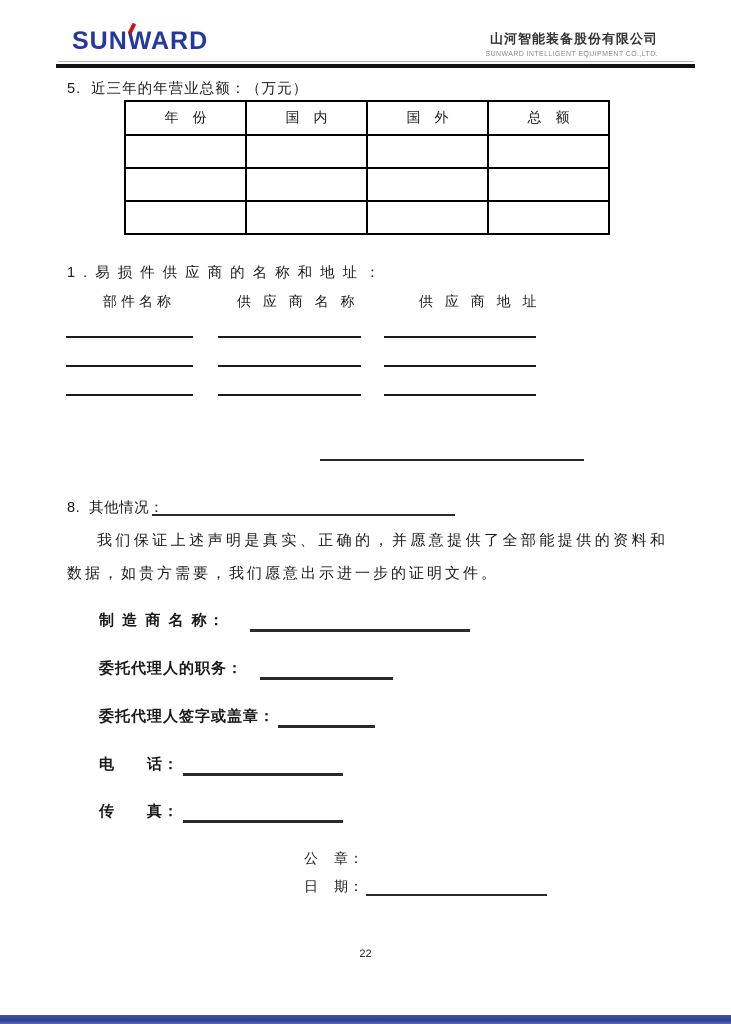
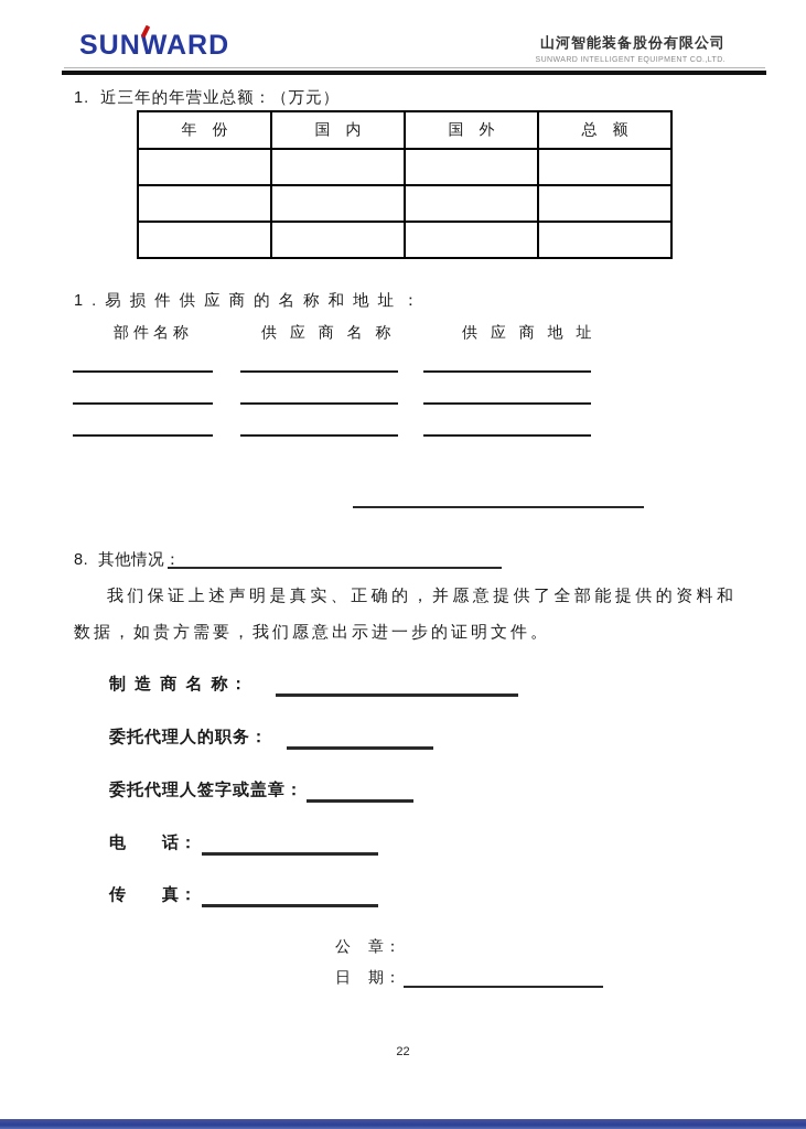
  SUNWARD
  山河智能装备股份有限公司
- 5. 近三年的年营业总额：（万元）
+ 1. 近三年的年营业总额：（万元）
  年 份	国 内	国 外	总 额
  1.易损件供应商的名称和地址：
  部件名称
  供 应 商 名 称
  供 应 商 地 址
  8. 其他情况：
  我们保证上述声明是真实、正确的，并愿意提供了全部能提供的资料和数据，如贵方需要，我们愿意出示进一步的证明文件。
  制 造 商 名 称：
  委托代理人的职务：
  委托代理人签字或盖章：
  电 话：
  传 真：
  公 章：
  日 期：
  22
